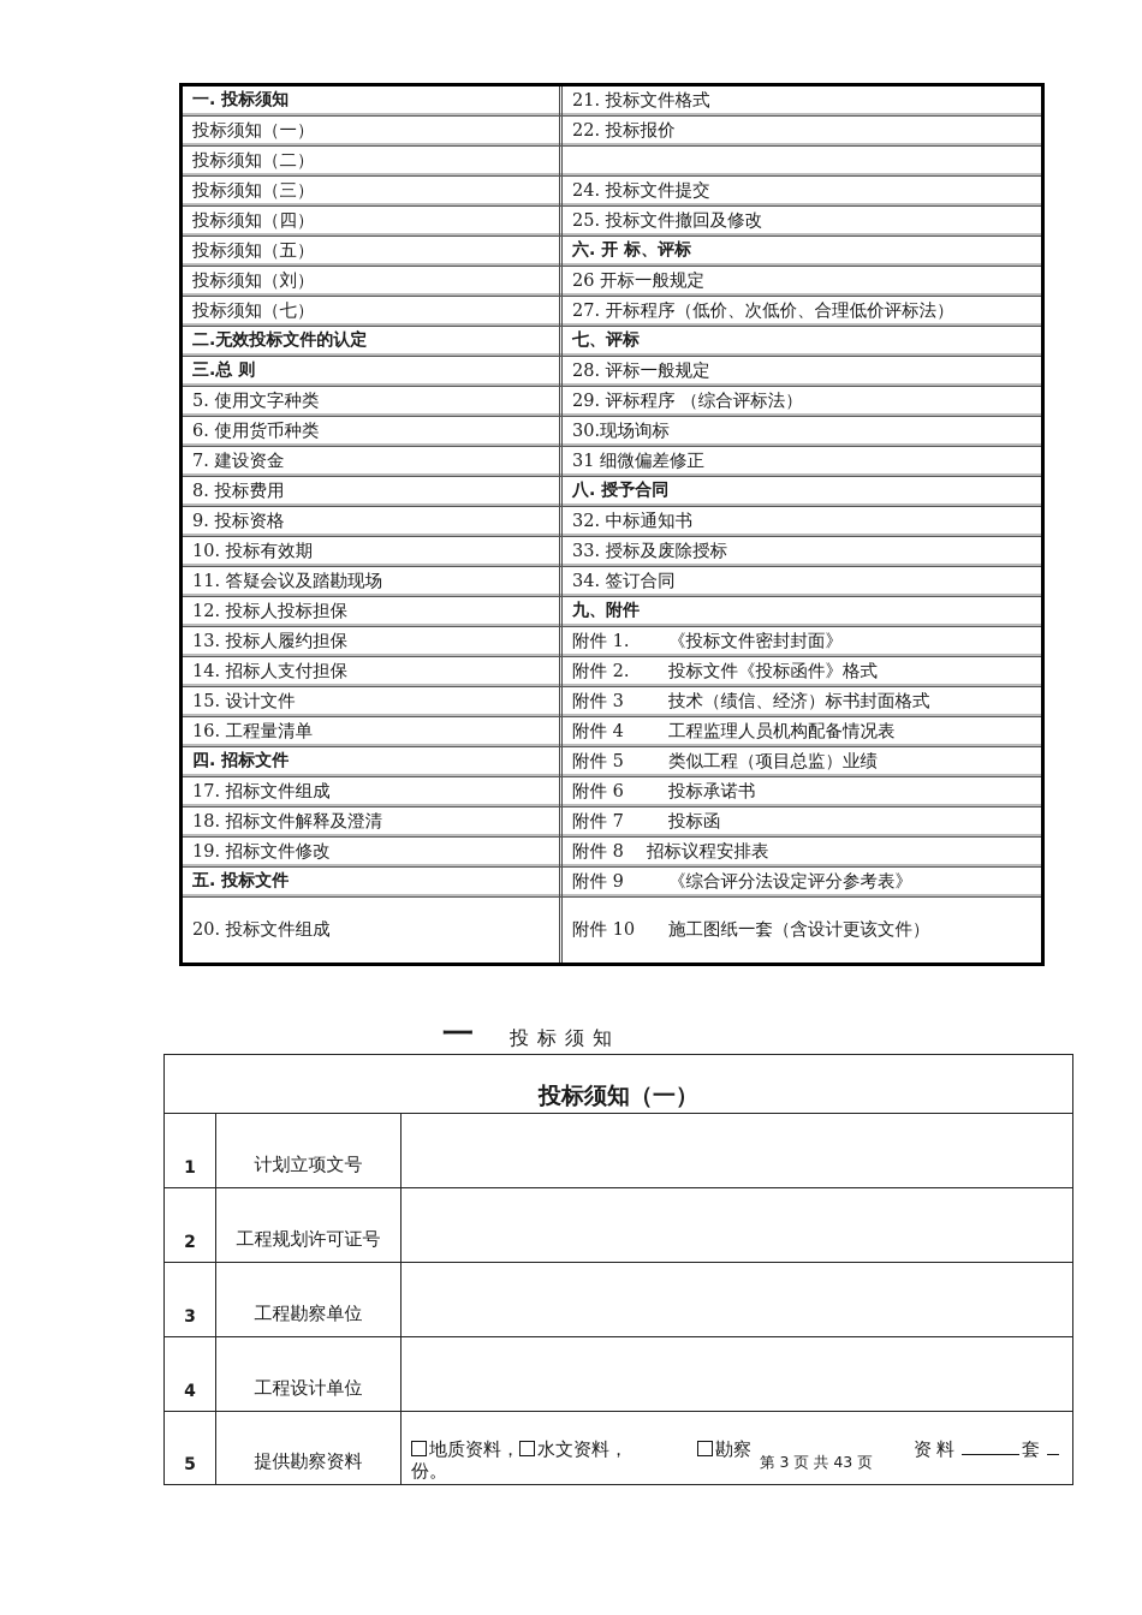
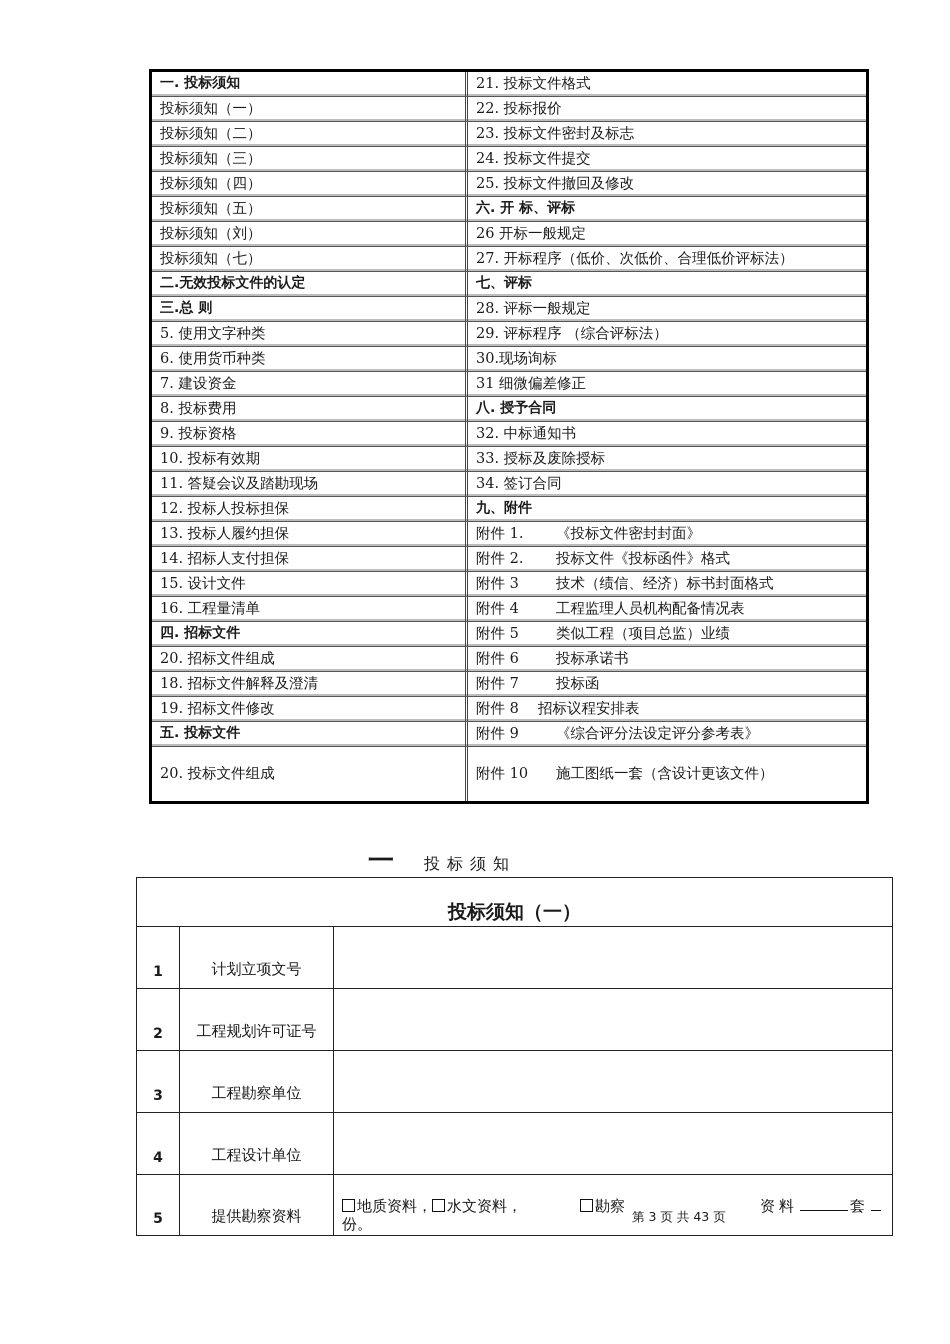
  一. 投标须知
  21. 投标文件格式
  投标须知（一）
  22. 投标报价
  投标须知（二）
+ 23. 投标文件密封及标志
  投标须知（三）
  24. 投标文件提交
  投标须知（四）
  25. 投标文件撤回及修改
  投标须知（五）
  六. 开 标、评标
  投标须知（刘）
  26 开标一般规定
  投标须知（七）
  27. 开标程序（低价、次低价、合理低价评标法）
  二.无效投标文件的认定
  七、评标
  三.总 则
  28. 评标一般规定
  5. 使用文字种类
  29. 评标程序 （综合评标法）
  6. 使用货币种类
  30.现场询标
  7. 建设资金
  31 细微偏差修正
  8. 投标费用
  八. 授予合同
  9. 投标资格
  32. 中标通知书
  10. 投标有效期
  33. 授标及废除授标
  11. 答疑会议及踏勘现场
  34. 签订合同
  12. 投标人投标担保
  九、附件
  13. 投标人履约担保
  附件 1.
  《投标文件密封封面》
  14. 招标人支付担保
  附件 2.
  投标文件《投标函件》格式
  15. 设计文件
  附件 3
  技术（绩信、经济）标书封面格式
  16. 工程量清单
  附件 4
  工程监理人员机构配备情况表
  四. 招标文件
  附件 5
  类似工程（项目总监）业绩
- 17. 招标文件组成
+ 20. 招标文件组成
  附件 6
  投标承诺书
  18. 招标文件解释及澄清
  附件 7
  投标函
  19. 招标文件修改
  附件 8
  招标议程安排表
  五. 投标文件
  附件 9
  《综合评分法设定评分参考表》
  20. 投标文件组成
  附件 10
  施工图纸一套（含设计更该文件）
  一
  投标须知
  投标须知（一）
  1
  计划立项文号
  2
  工程规划许可证号
  3
  工程勘察单位
  4
  工程设计单位
  5
  提供勘察资料
  地质资料， 水文资料，
  勘察
  资料 套
  份。
  第 3 页 共 43 页
